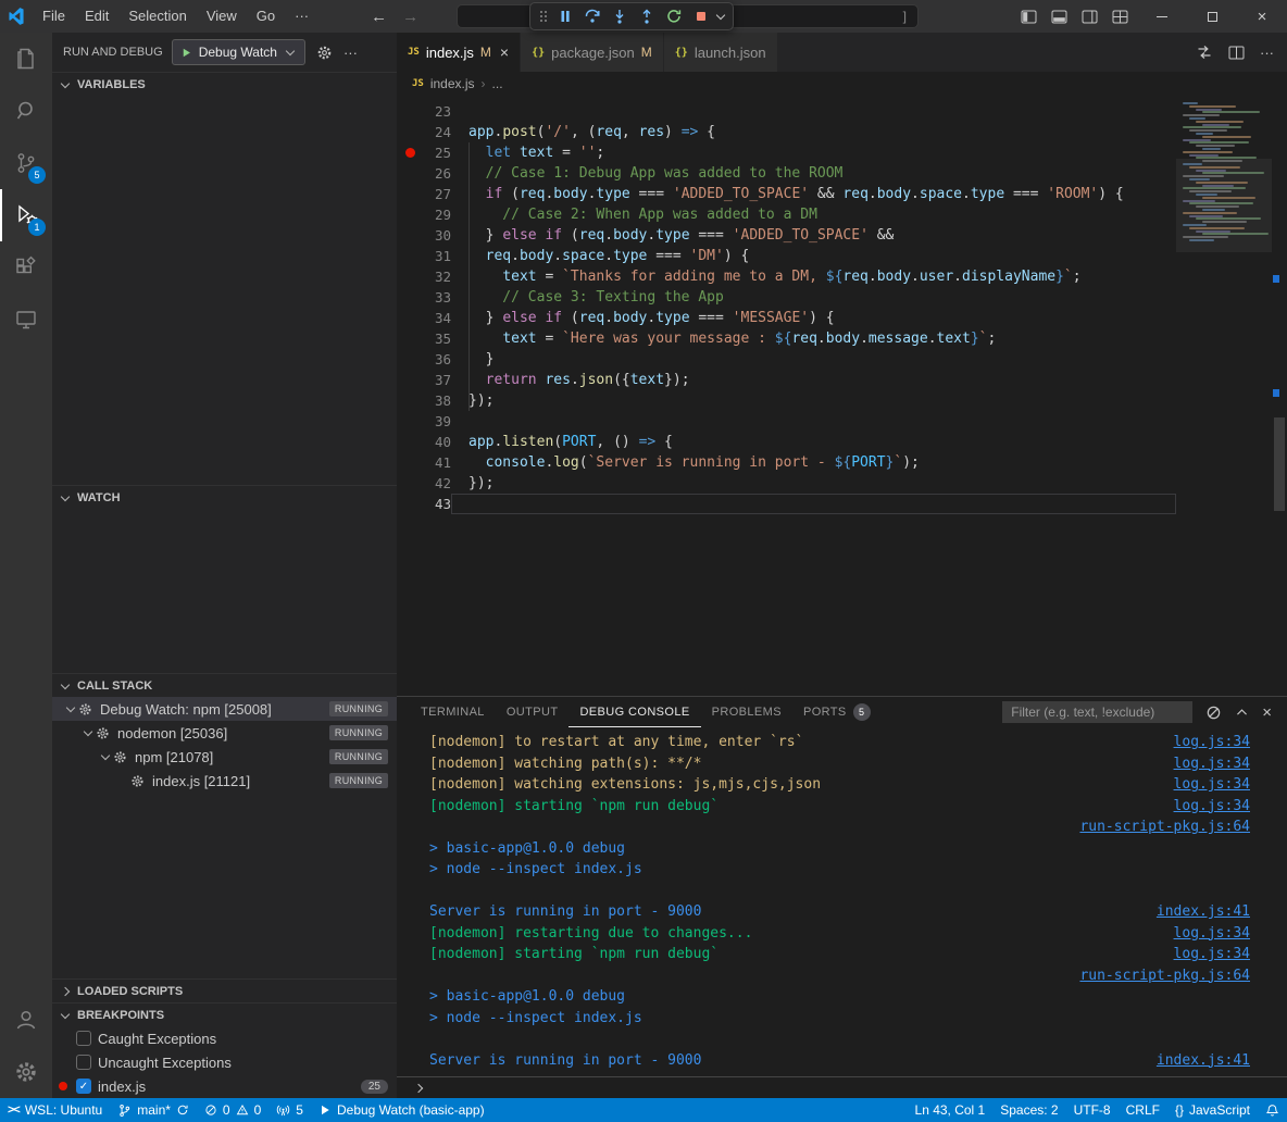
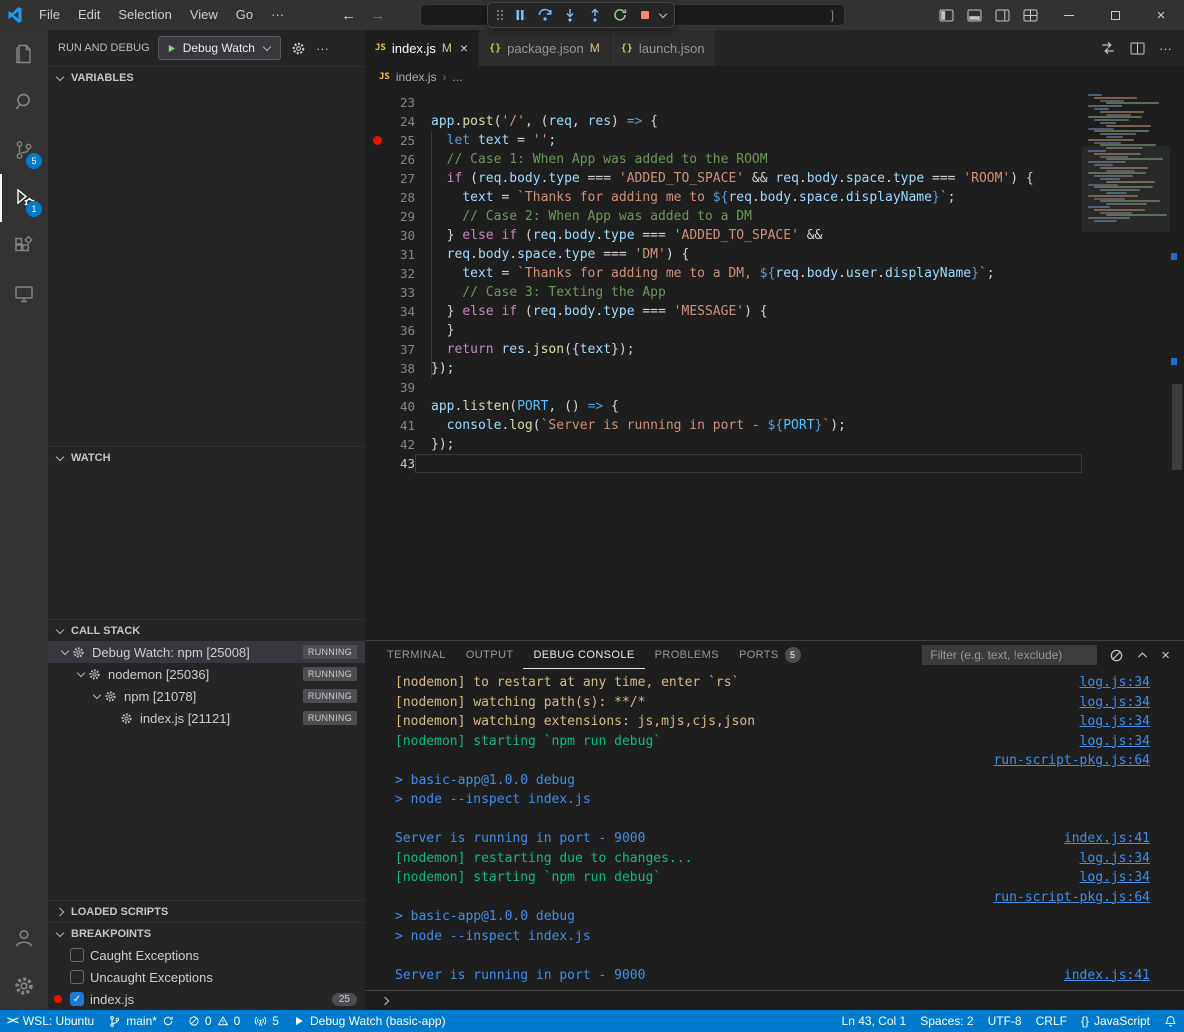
  File
  Edit
  Selection
  View
  Go
  ···
  ←
  →
  ]
  ×
  5
  1
  RUN AND DEBUG
  Debug Watch
  ···
  VARIABLES
  WATCH
  CALL STACK
  Debug Watch: npm [25008]
  RUNNING
  nodemon [25036]
  RUNNING
  npm [21078]
  RUNNING
  index.js [21121]
  RUNNING
  LOADED SCRIPTS
  BREAKPOINTS
  Caught Exceptions
  Uncaught Exceptions
  ✓
  index.js
  25
  JS
  index.js
  M
  ×
  {}
  package.json
  M
  {}
  launch.json
  ···
  JS
  index.js
  ›
  ...
  23
  24
  app.post('/', (req, res) => {
  25
  let text = '';
  26
- // Case 1: Debug App was added to the ROOM
+ // Case 1: When App was added to the ROOM
  27
  if (req.body.type === 'ADDED_TO_SPACE' && req.body.space.type === 'ROOM') {
+ 28
+ text = `Thanks for adding me to ${req.body.space.displayName}`;
  29
  // Case 2: When App was added to a DM
  30
  } else if (req.body.type === 'ADDED_TO_SPACE' &&
  31
  req.body.space.type === 'DM') {
  32
  text = `Thanks for adding me to a DM, ${req.body.user.displayName}`;
  33
  // Case 3: Texting the App
  34
  } else if (req.body.type === 'MESSAGE') {
- 35
- text = `Here was your message : ${req.body.message.text}`;
  36
  }
  37
  return res.json({text});
  38
  });
  39
  40
  app.listen(PORT, () => {
  41
  console.log(`Server is running in port - ${PORT}`);
  42
  });
  43
  TERMINAL
  OUTPUT
  DEBUG CONSOLE
  PROBLEMS
  PORTS
  5
  Filter (e.g. text, !exclude)
  ×
  [nodemon] to restart at any time, enter `rs`
  log.js:34
  [nodemon] watching path(s): **/*
  log.js:34
  [nodemon] watching extensions: js,mjs,cjs,json
  log.js:34
  [nodemon] starting `npm run debug`
  log.js:34
  run-script-pkg.js:64
  > basic-app@1.0.0 debug
  > node --inspect index.js
  Server is running in port - 9000
  index.js:41
  [nodemon] restarting due to changes...
  log.js:34
  [nodemon] starting `npm run debug`
  log.js:34
  run-script-pkg.js:64
  > basic-app@1.0.0 debug
  > node --inspect index.js
  Server is running in port - 9000
  index.js:41
  ><
  WSL: Ubuntu
  main*
  0
  0
  5
  Debug Watch (basic-app)
  Ln 43, Col 1
  Spaces: 2
  UTF-8
  CRLF
  {}
  JavaScript
